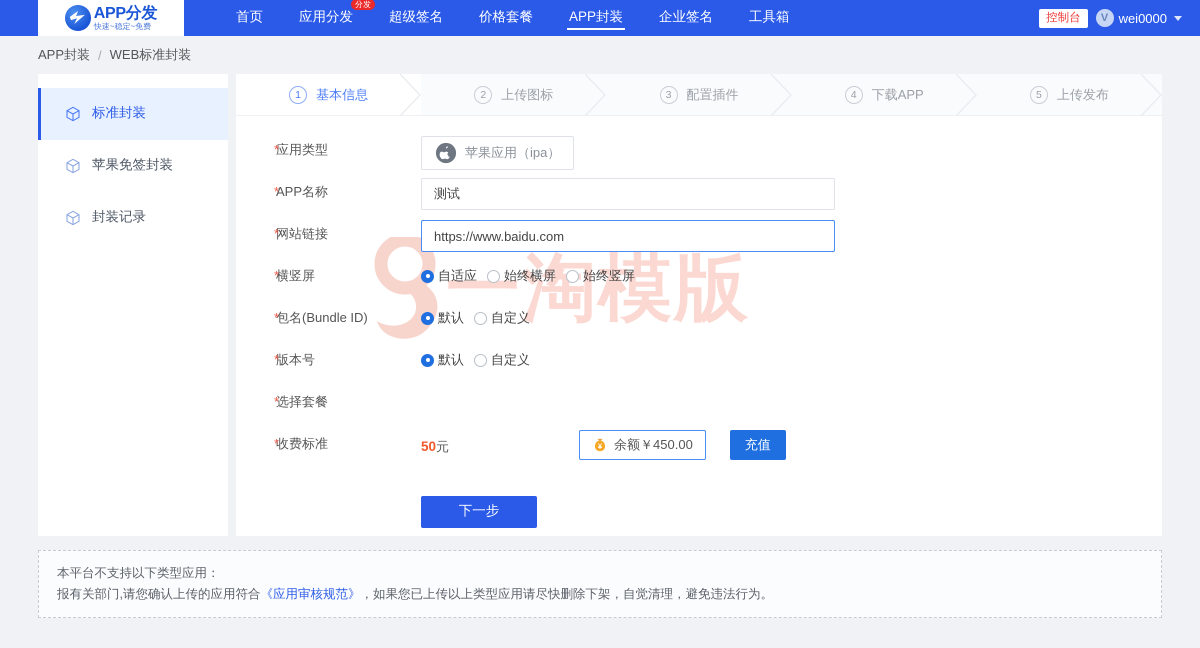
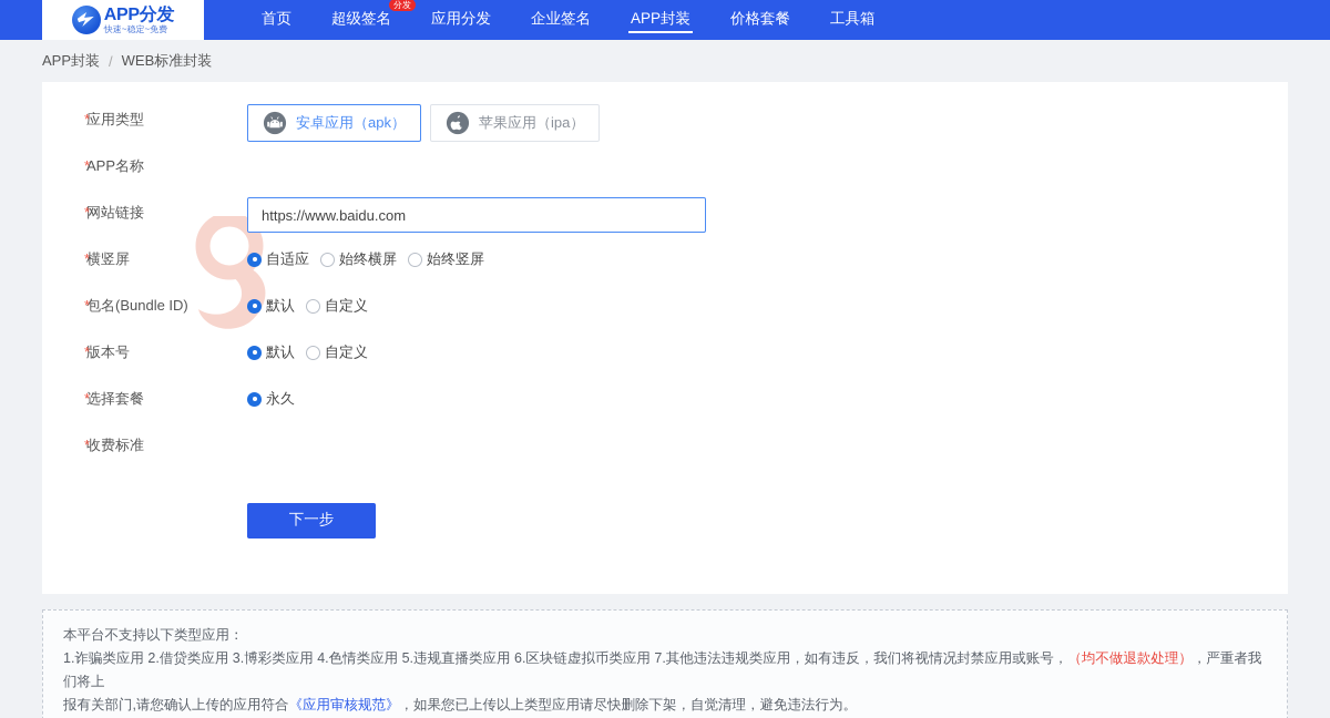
  APP分发
  快速~稳定~免费
  首页
- 应用分发
+ 超级签名
  分发
- 超级签名
+ 应用分发
- 价格套餐
+ 企业签名
  APP封装
- 企业签名
+ 价格套餐
  工具箱
- 控制台
- V
- wei0000
  APP封装
  /
  WEB标准封装
- 标准封装
- 苹果免签封装
- 封装记录
- 1
- 基本信息
- 2
- 上传图标
- 3
- 配置插件
- 4
- 下载APP
- 5
- 上传发布
- 一淘模版
  *
  应用类型
+ 安卓应用（apk）
  苹果应用（ipa）
  *
  APP名称
- 测试
  *
  网站链接
  https://www.baidu.com
  *
  横竖屏
  自适应
  始终横屏
  始终竖屏
  *
  包名(Bundle ID)
  默认
  自定义
  *
  版本号
  默认
  自定义
  *
  选择套餐
+ 永久
  *
  收费标准
- 50元
- 余额￥450.00
- 充值
  下一步
  本平台不支持以下类型应用：
+ 1.诈骗类应用 2.借贷类应用 3.博彩类应用 4.色情类应用 5.违规直播类应用 6.区块链虚拟币类应用 7.其他违法违规类应用，如有违反，我们将视情况封禁应用或账号，（均不做退款处理），严重者我们将上
  报有关部门,请您确认上传的应用符合《应用审核规范》，如果您已上传以上类型应用请尽快删除下架，自觉清理，避免违法行为。
